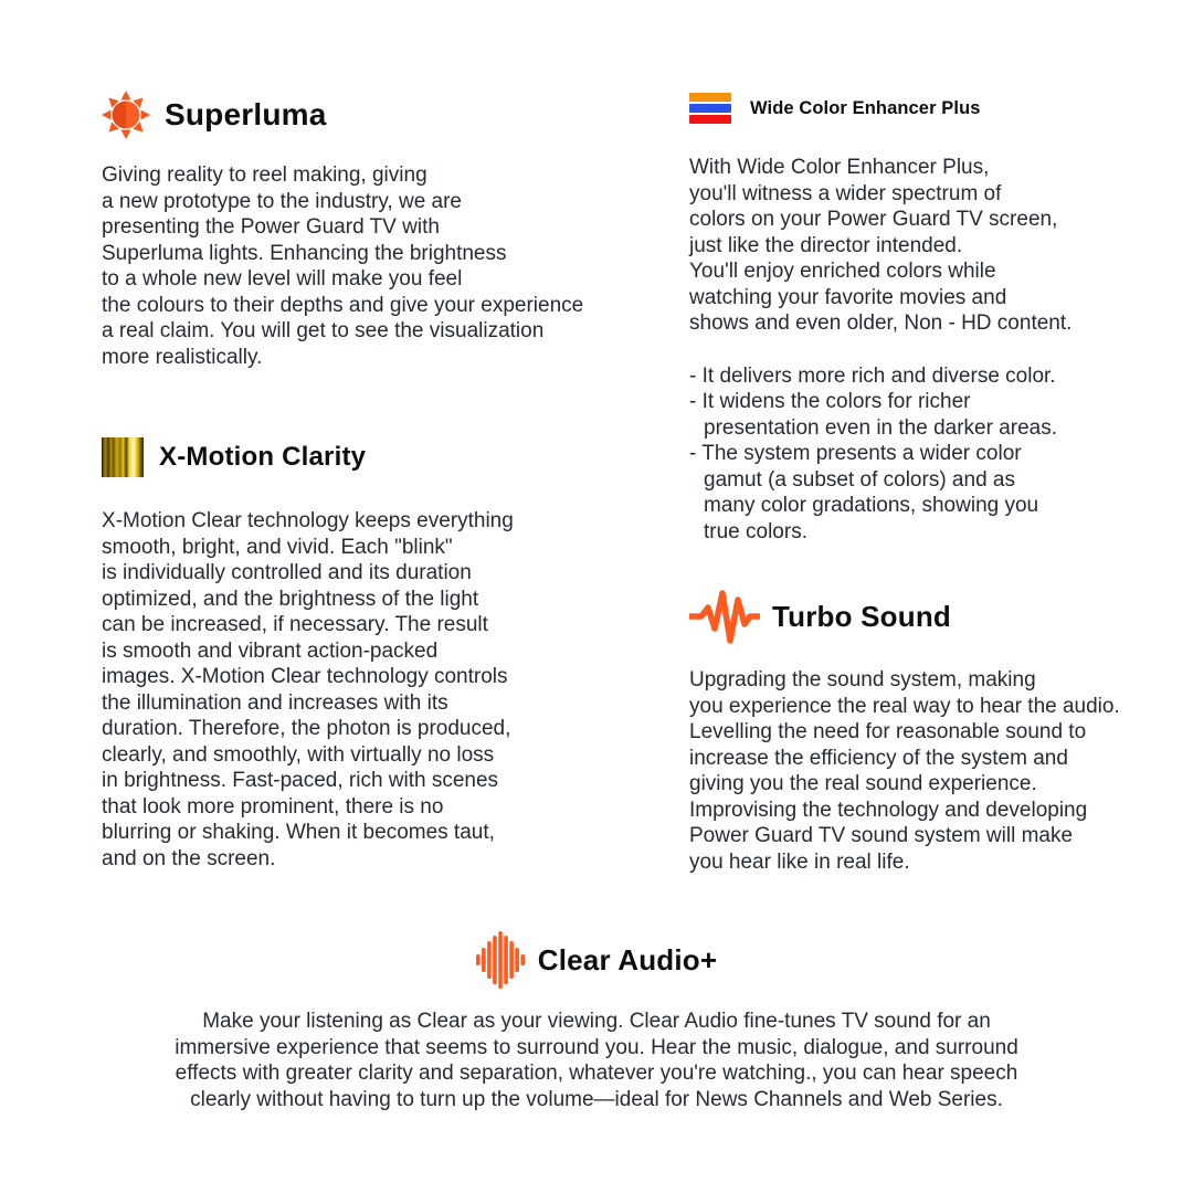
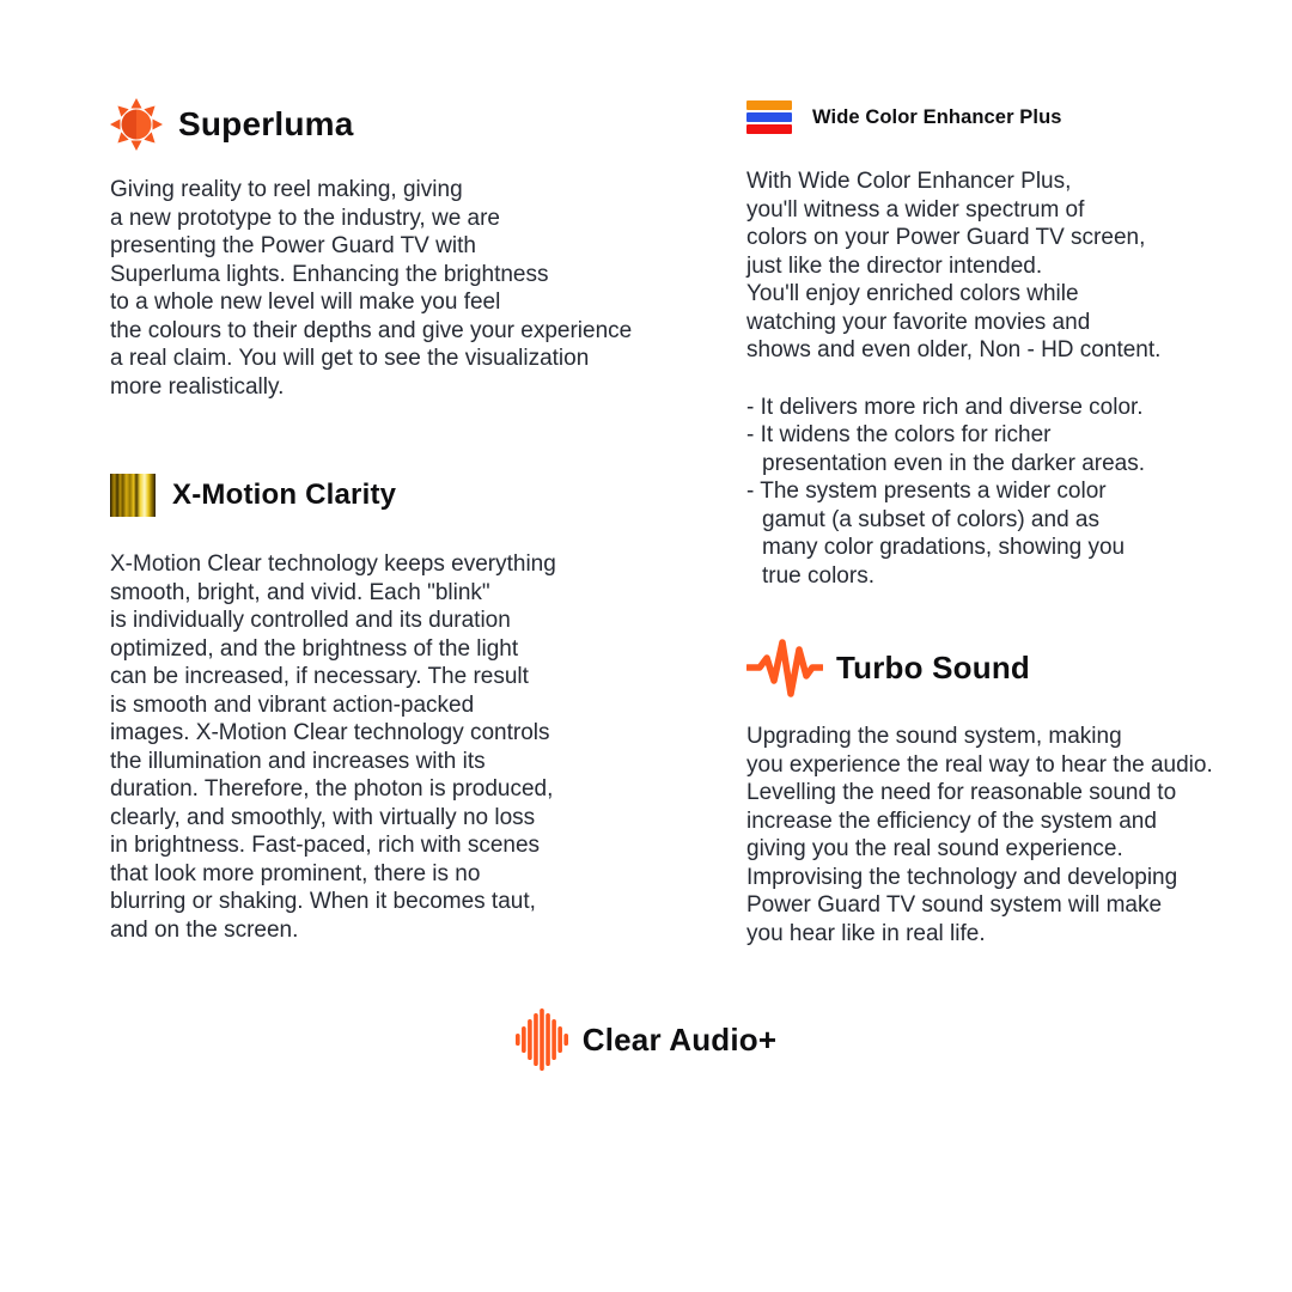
  Superluma
  Giving reality to reel making, giving
  a new prototype to the industry, we are
  presenting the Power Guard TV with
  Superluma lights. Enhancing the brightness
  to a whole new level will make you feel
  the colours to their depths and give your experience
  a real claim. You will get to see the visualization
  more realistically.
  X-Motion Clarity
  X-Motion Clear technology keeps everything
  smooth, bright, and vivid. Each "blink"
  is individually controlled and its duration
  optimized, and the brightness of the light
  can be increased, if necessary. The result
  is smooth and vibrant action-packed
  images. X-Motion Clear technology controls
  the illumination and increases with its
  duration. Therefore, the photon is produced,
  clearly, and smoothly, with virtually no loss
  in brightness. Fast-paced, rich with scenes
  that look more prominent, there is no
  blurring or shaking. When it becomes taut,
  and on the screen.
  Wide Color Enhancer Plus
  With Wide Color Enhancer Plus,
  you'll witness a wider spectrum of
  colors on your Power Guard TV screen,
  just like the director intended.
  You'll enjoy enriched colors while
  watching your favorite movies and
  shows and even older, Non - HD content.
  - It delivers more rich and diverse color.
  - It widens the colors for richer
  presentation even in the darker areas.
  - The system presents a wider color
  gamut (a subset of colors) and as
  many color gradations, showing you
  true colors.
  Turbo Sound
  Upgrading the sound system, making
  you experience the real way to hear the audio.
  Levelling the need for reasonable sound to
  increase the efficiency of the system and
  giving you the real sound experience.
  Improvising the technology and developing
  Power Guard TV sound system will make
  you hear like in real life.
  Clear Audio+
- Make your listening as Clear as your viewing. Clear Audio fine-tunes TV sound for an
- immersive experience that seems to surround you. Hear the music, dialogue, and surround
- effects with greater clarity and separation, whatever you're watching., you can hear speech
- clearly without having to turn up the volume—ideal for News Channels and Web Series.
